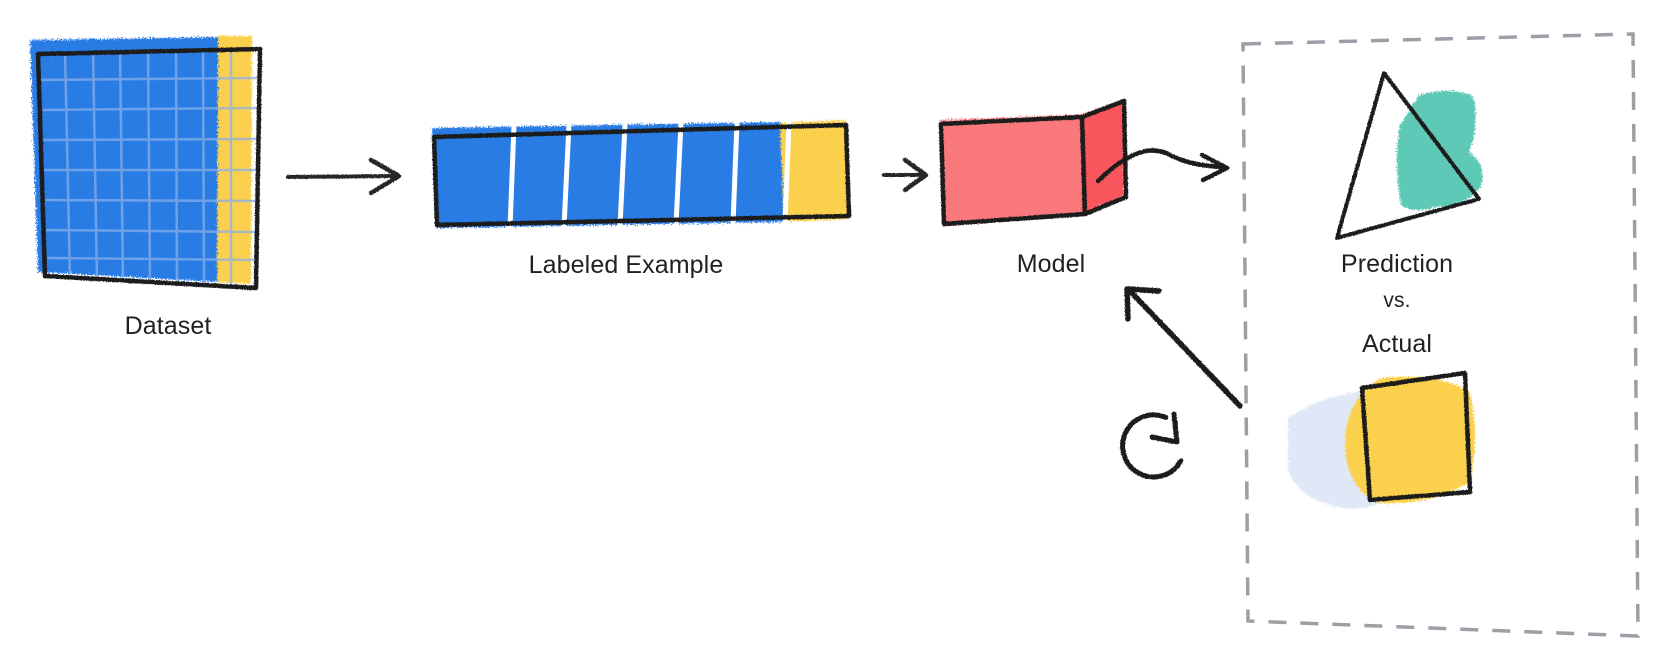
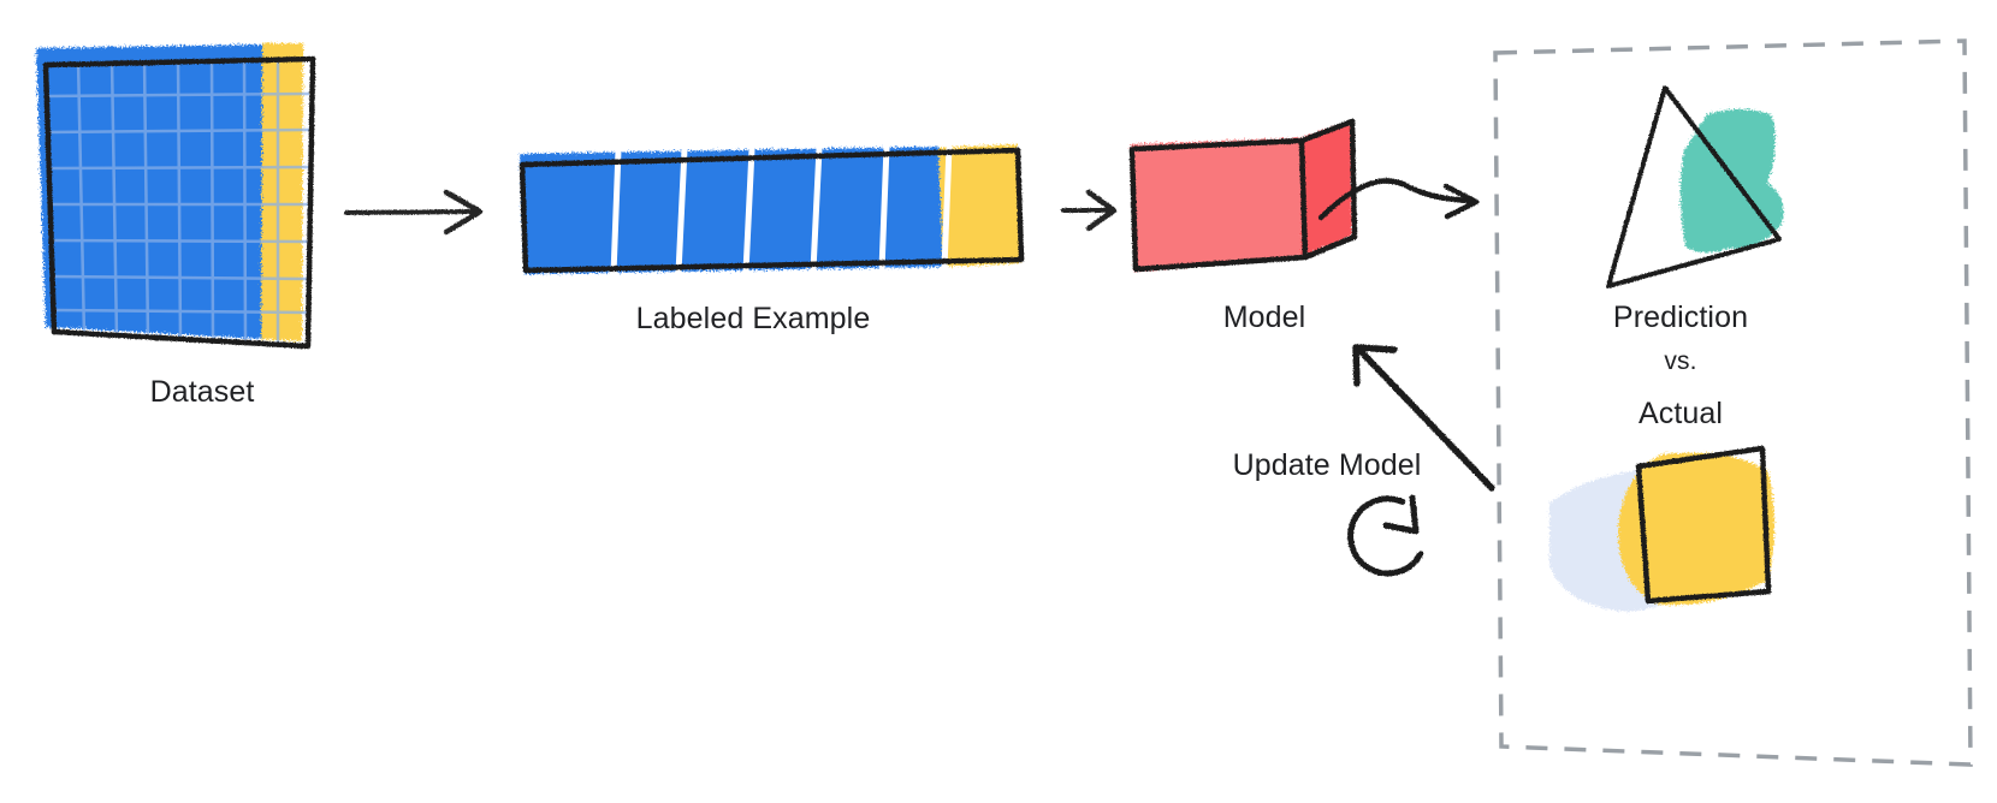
  Dataset
  Labeled Example
  Model
  Prediction
  vs.
  Actual
+ Update Model
